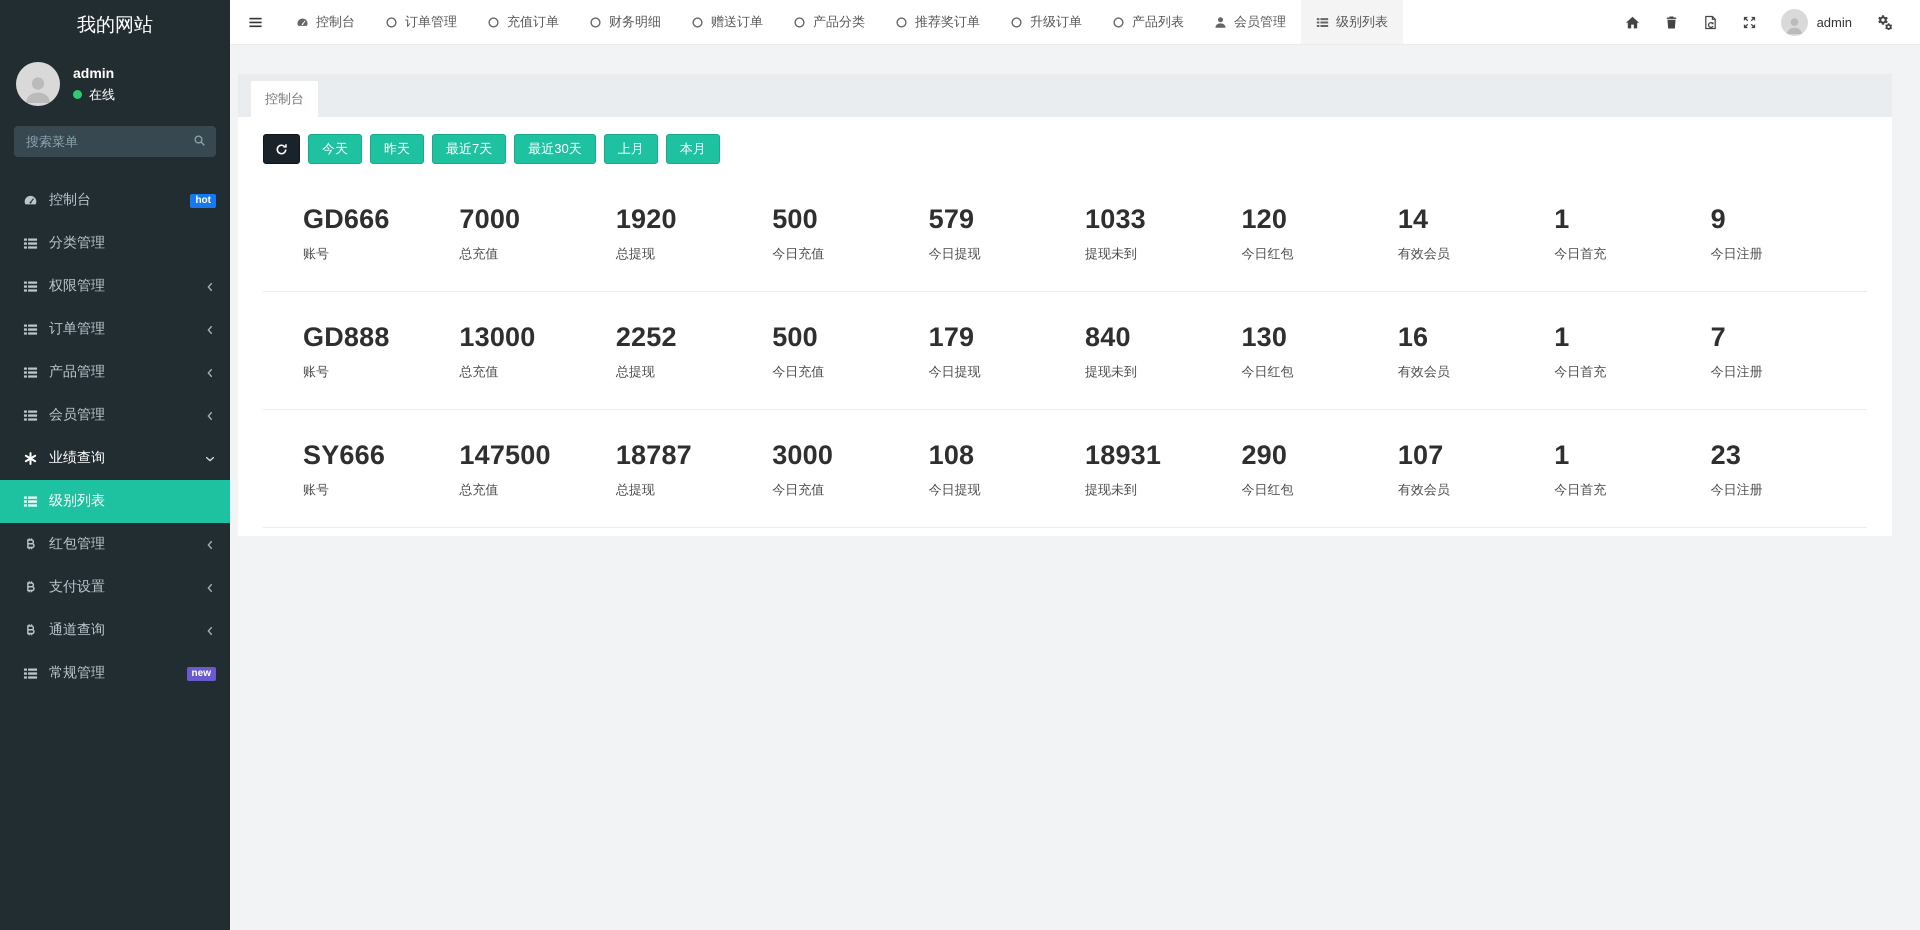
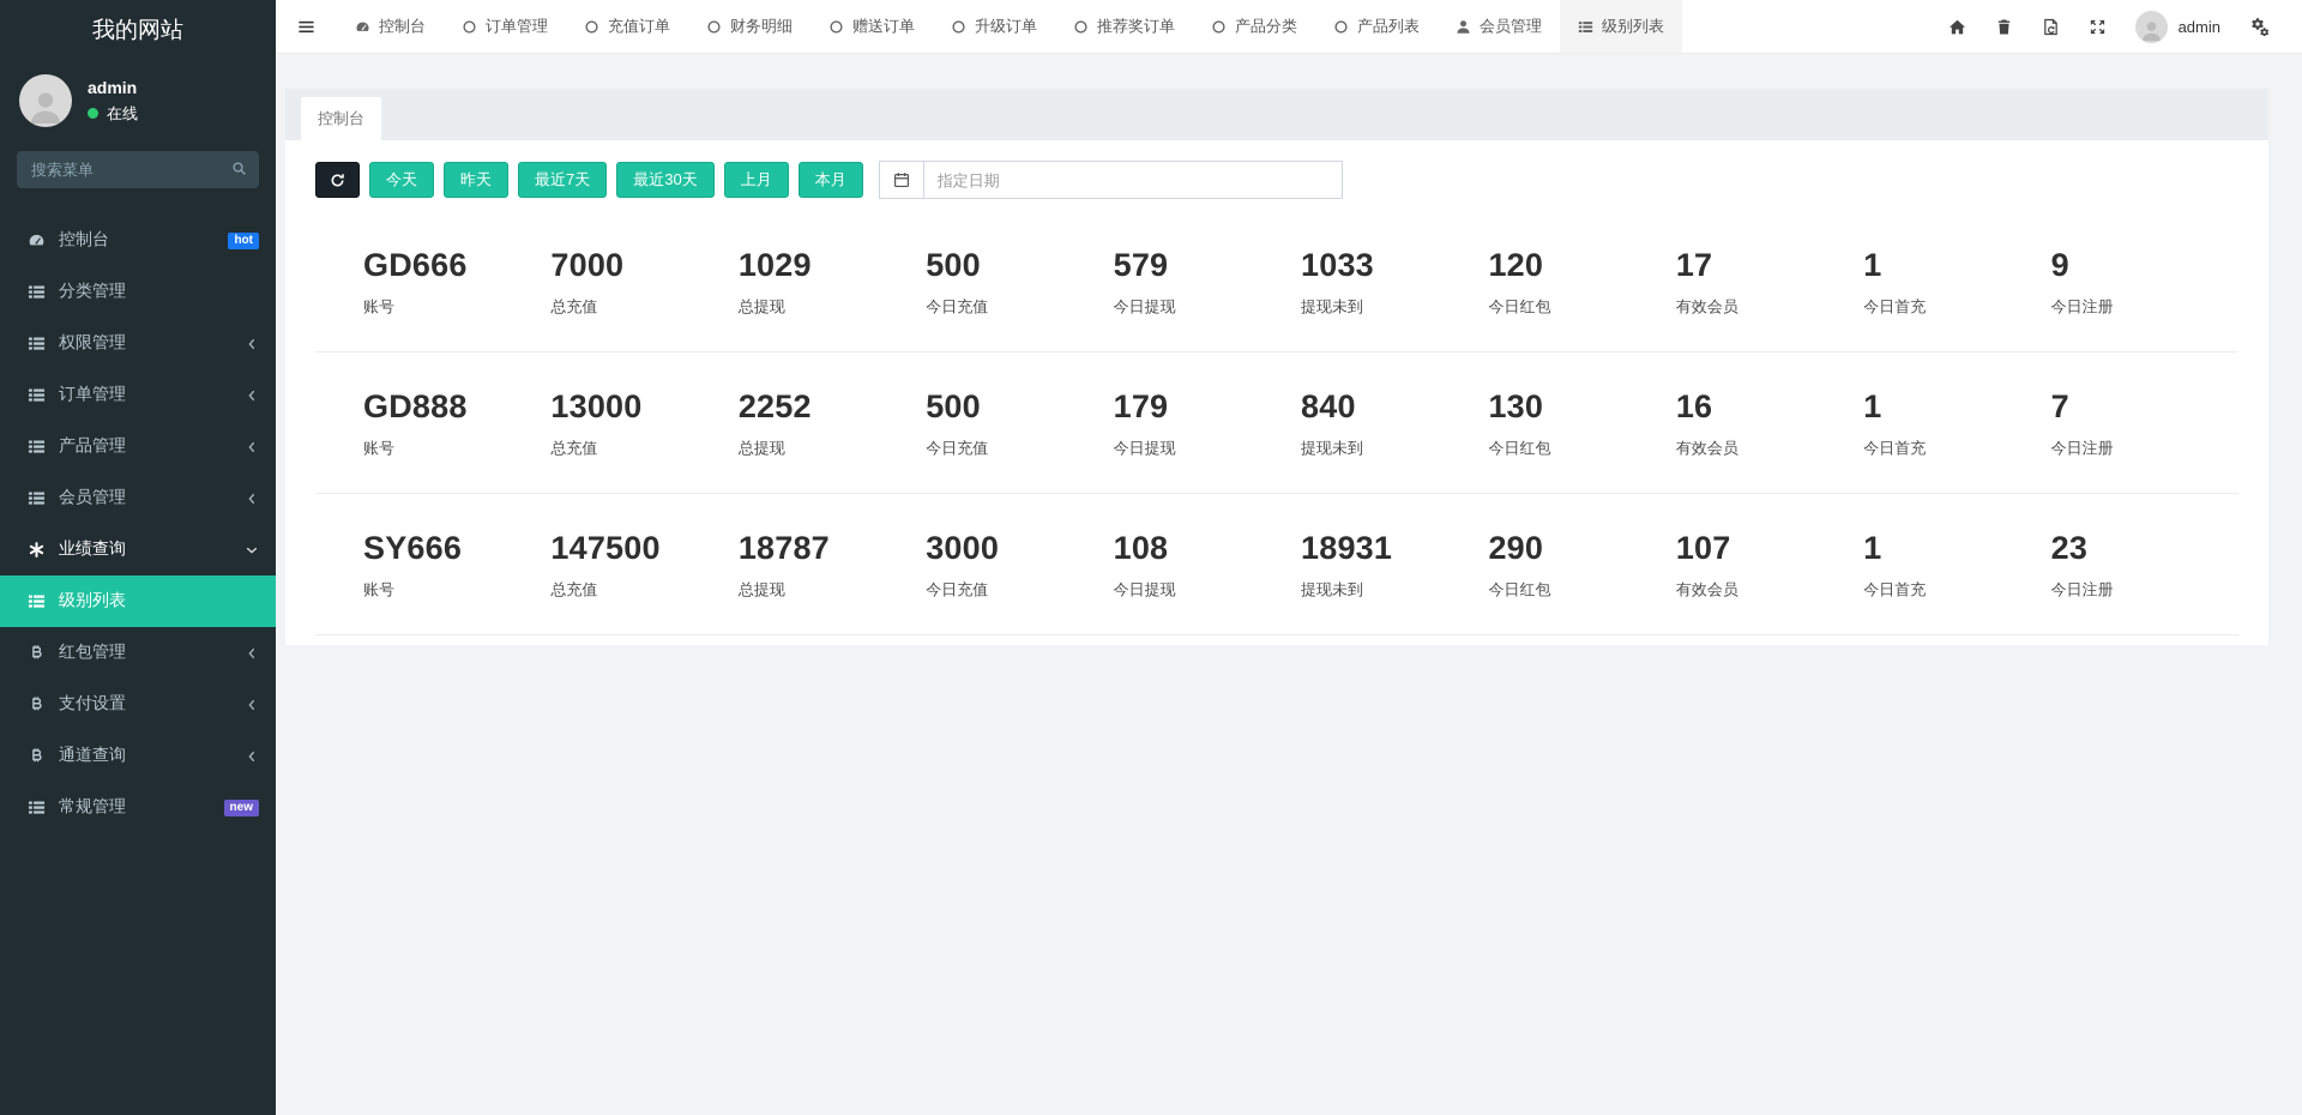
  我的网站
  admin
  在线
  搜索菜单
  控制台
  hot
  分类管理
  权限管理
  订单管理
  产品管理
  会员管理
  业绩查询
  级别列表
  红包管理
  支付设置
  通道查询
  常规管理
  new
  控制台
  订单管理
  充值订单
  财务明细
  赠送订单
- 产品分类
+ 升级订单
  推荐奖订单
- 升级订单
+ 产品分类
  产品列表
  会员管理
  级别列表
  admin
  控制台
  今天
  昨天
  最近7天
  最近30天
  上月
  本月
+ 指定日期
  GD666
  账号
  7000
  总充值
- 1920
+ 1029
  总提现
  500
  今日充值
  579
  今日提现
  1033
  提现未到
  120
  今日红包
- 14
+ 17
  有效会员
  1
  今日首充
  9
  今日注册
  GD888
  账号
  13000
  总充值
  2252
  总提现
  500
  今日充值
  179
  今日提现
  840
  提现未到
  130
  今日红包
  16
  有效会员
  1
  今日首充
  7
  今日注册
  SY666
  账号
  147500
  总充值
  18787
  总提现
  3000
  今日充值
  108
  今日提现
  18931
  提现未到
  290
  今日红包
  107
  有效会员
  1
  今日首充
  23
  今日注册
